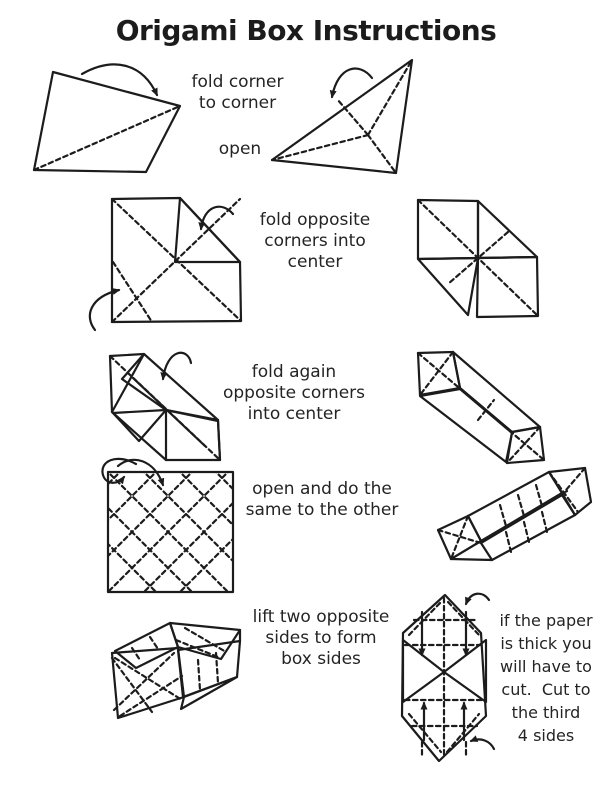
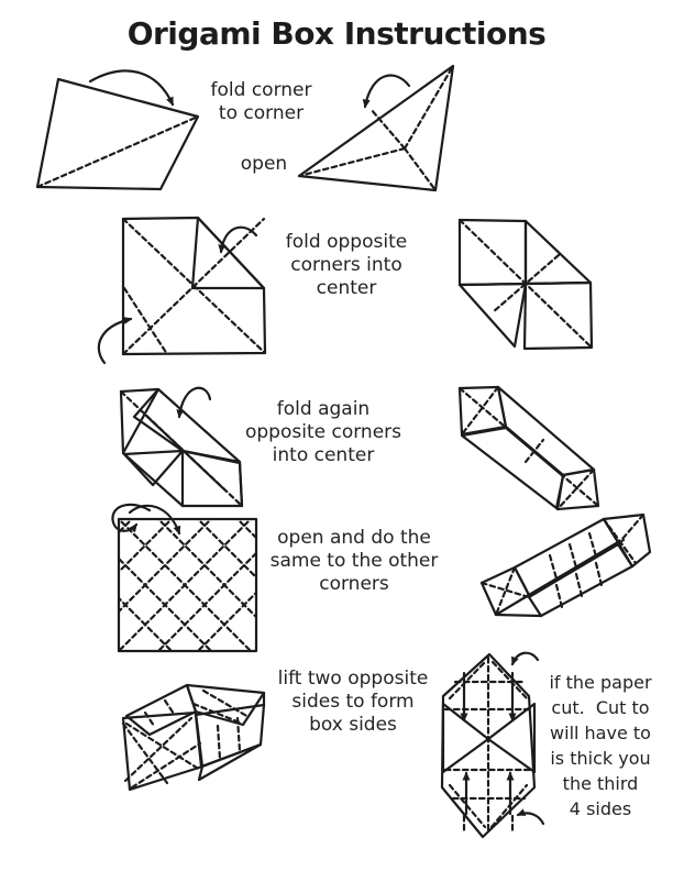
  Origami Box Instructions
  fold corner
  to corner
  open
  fold opposite
  corners into
  center
  fold again
  opposite corners
  into center
  open and do the
  same to the other
+ corners
  lift two opposite
  sides to form
  box sides
  if the paper
- is thick you
+ cut. Cut to
  will have to
- cut. Cut to
+ is thick you
  the third
  4 sides
